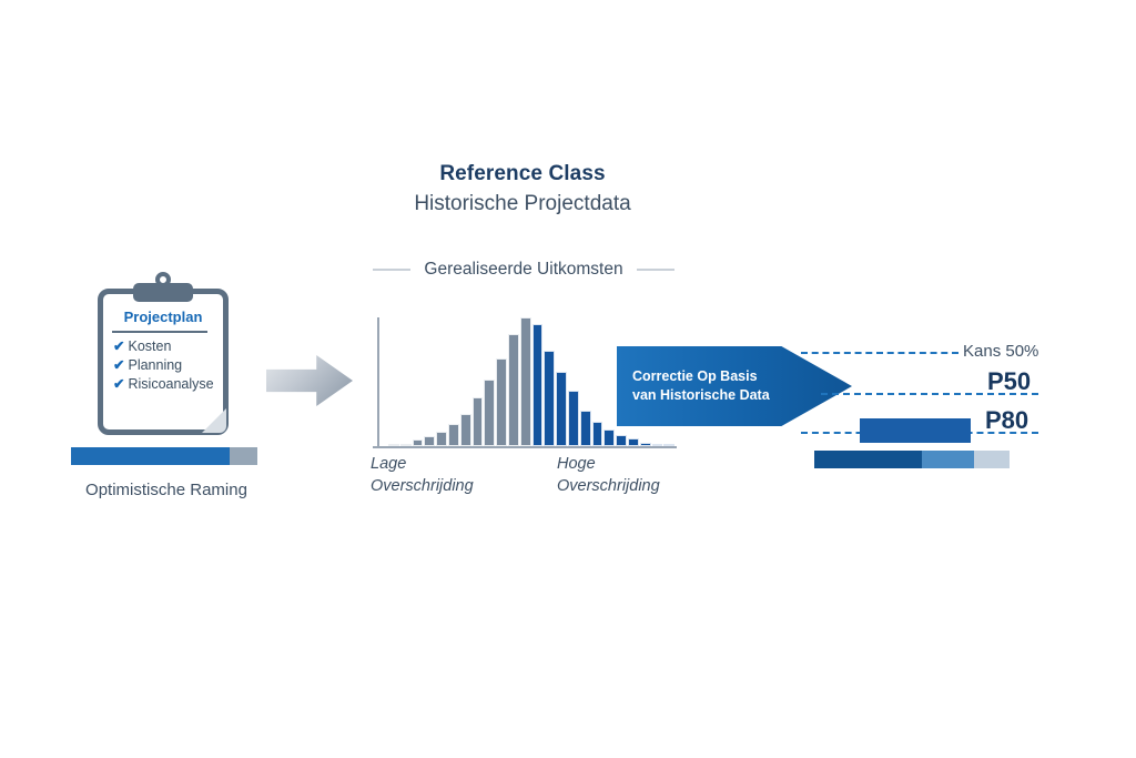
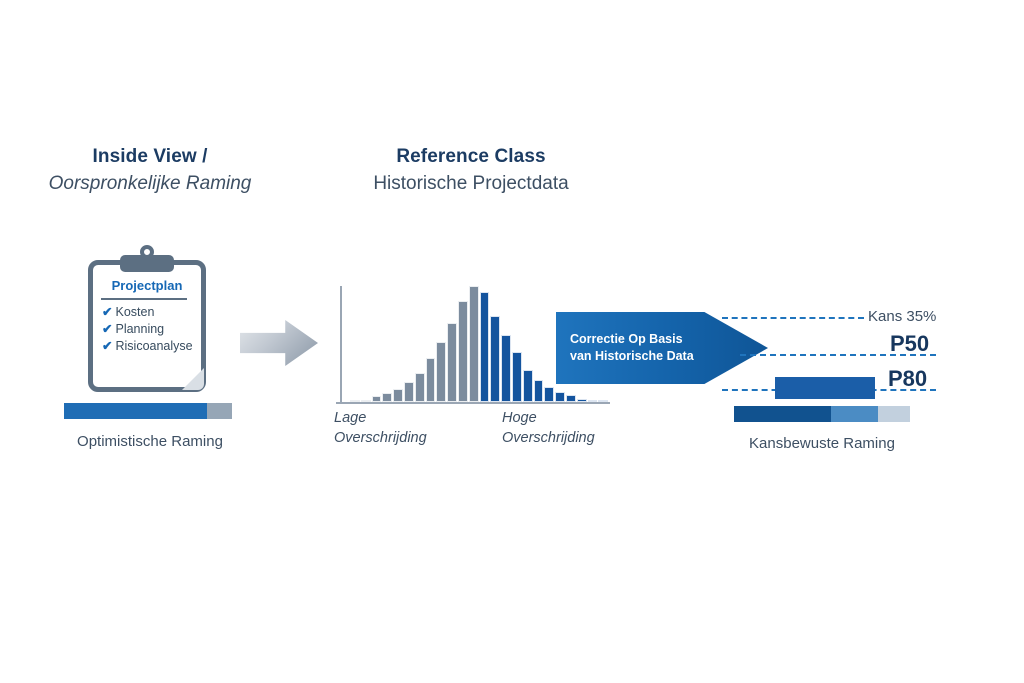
+ Inside View /
+ Oorspronkelijke Raming
  Reference Class
  Historische Projectdata
  Projectplan
  ✔ Kosten
  ✔ Planning
  ✔ Risicoanalyse
  Optimistische Raming
- Gerealiseerde Uitkomsten
  Lage
  Overschrijding
  Hoge
  Overschrijding
  Correctie Op Basis
  van Historische Data
- Kans 50%
+ Kans 35%
  P50
  P80
+ Kansbewuste Raming
